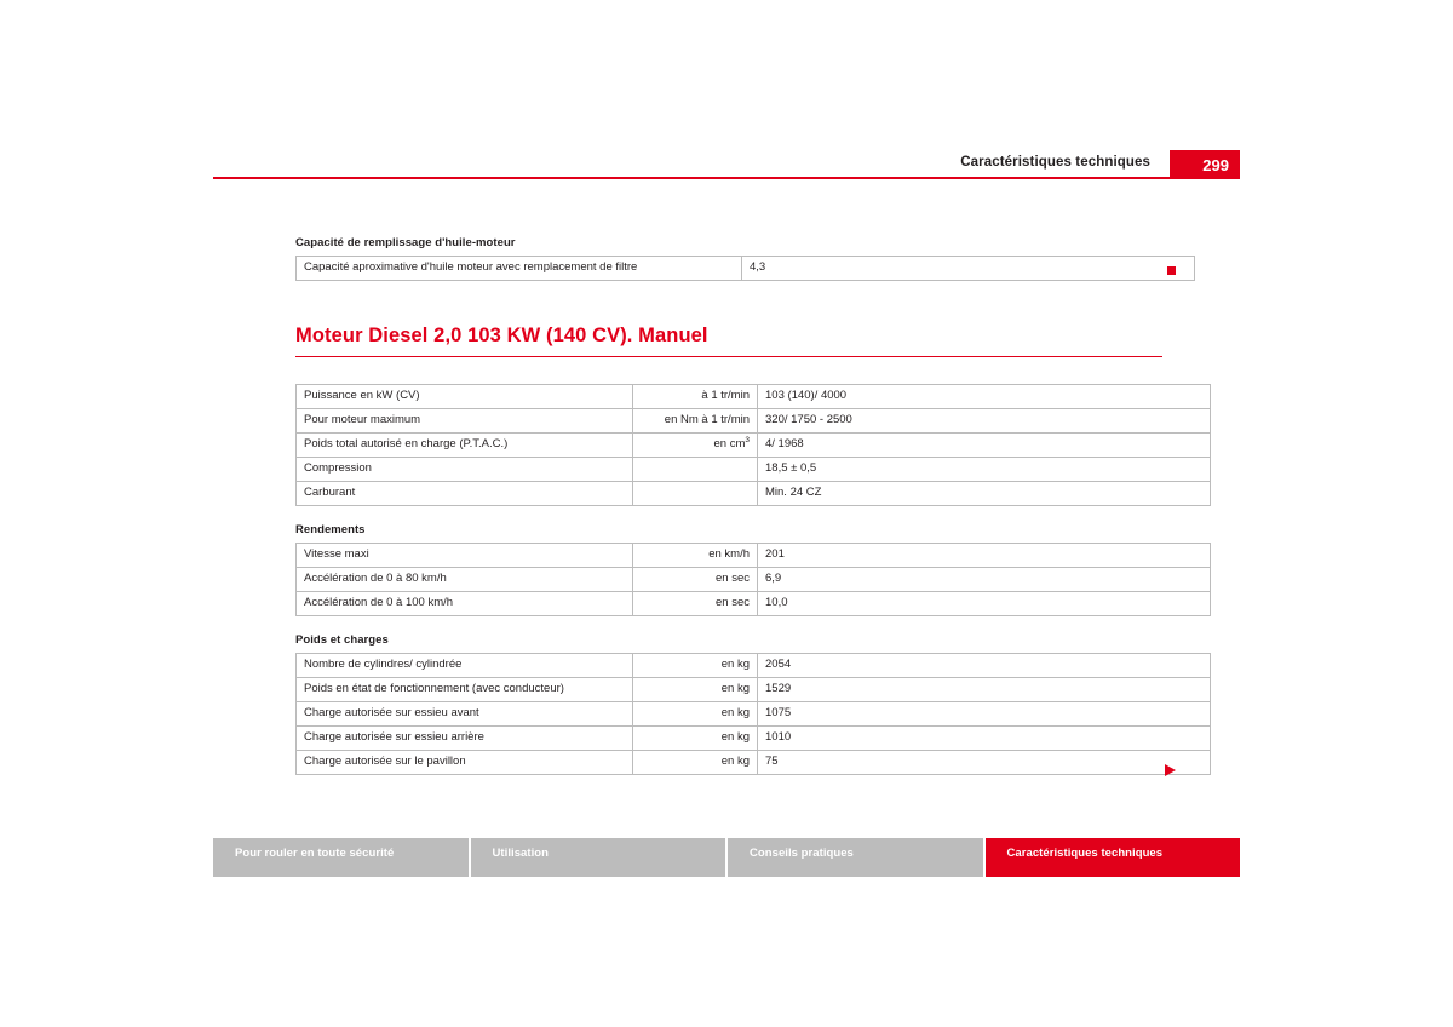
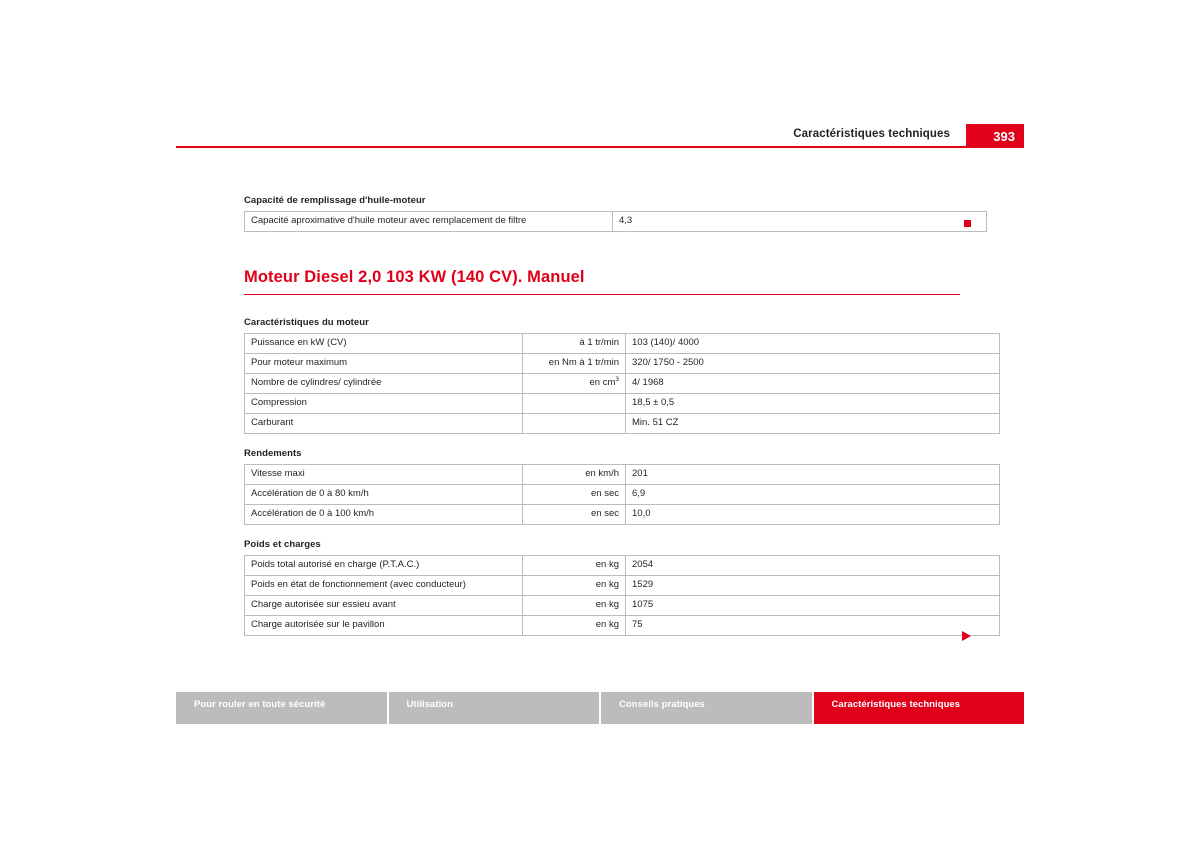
  Caractéristiques techniques
- 299
+ 393
  Capacité de remplissage d'huile-moteur
  Capacité aproximative d'huile moteur avec remplacement de filtre	4,3
  Moteur Diesel 2,0 103 KW (140 CV). Manuel
+ Caractéristiques du moteur
  Puissance en kW (CV)	à 1 tr/min	103 (140)/ 4000
  Pour moteur maximum	en Nm à 1 tr/min	320/ 1750 - 2500
- Poids total autorisé en charge (P.T.A.C.)	en cm	4/ 1968
+ Nombre de cylindres/ cylindrée	en cm	4/ 1968
  Compression		18,5 ± 0,5
- Carburant		Min. 24 CZ
+ Carburant		Min. 51 CZ
  Rendements
  Vitesse maxi	en km/h	201
  Accélération de 0 à 80 km/h	en sec	6,9
  Accélération de 0 à 100 km/h	en sec	10,0
  Poids et charges
- Nombre de cylindres/ cylindrée	en kg	2054
+ Poids total autorisé en charge (P.T.A.C.)	en kg	2054
  Poids en état de fonctionnement (avec conducteur)	en kg	1529
  Charge autorisée sur essieu avant	en kg	1075
- Charge autorisée sur essieu arrière	en kg	1010
  Charge autorisée sur le pavillon	en kg	75
  Pour rouler en toute sécurité
  Utilisation
  Conseils pratiques
  Caractéristiques techniques
